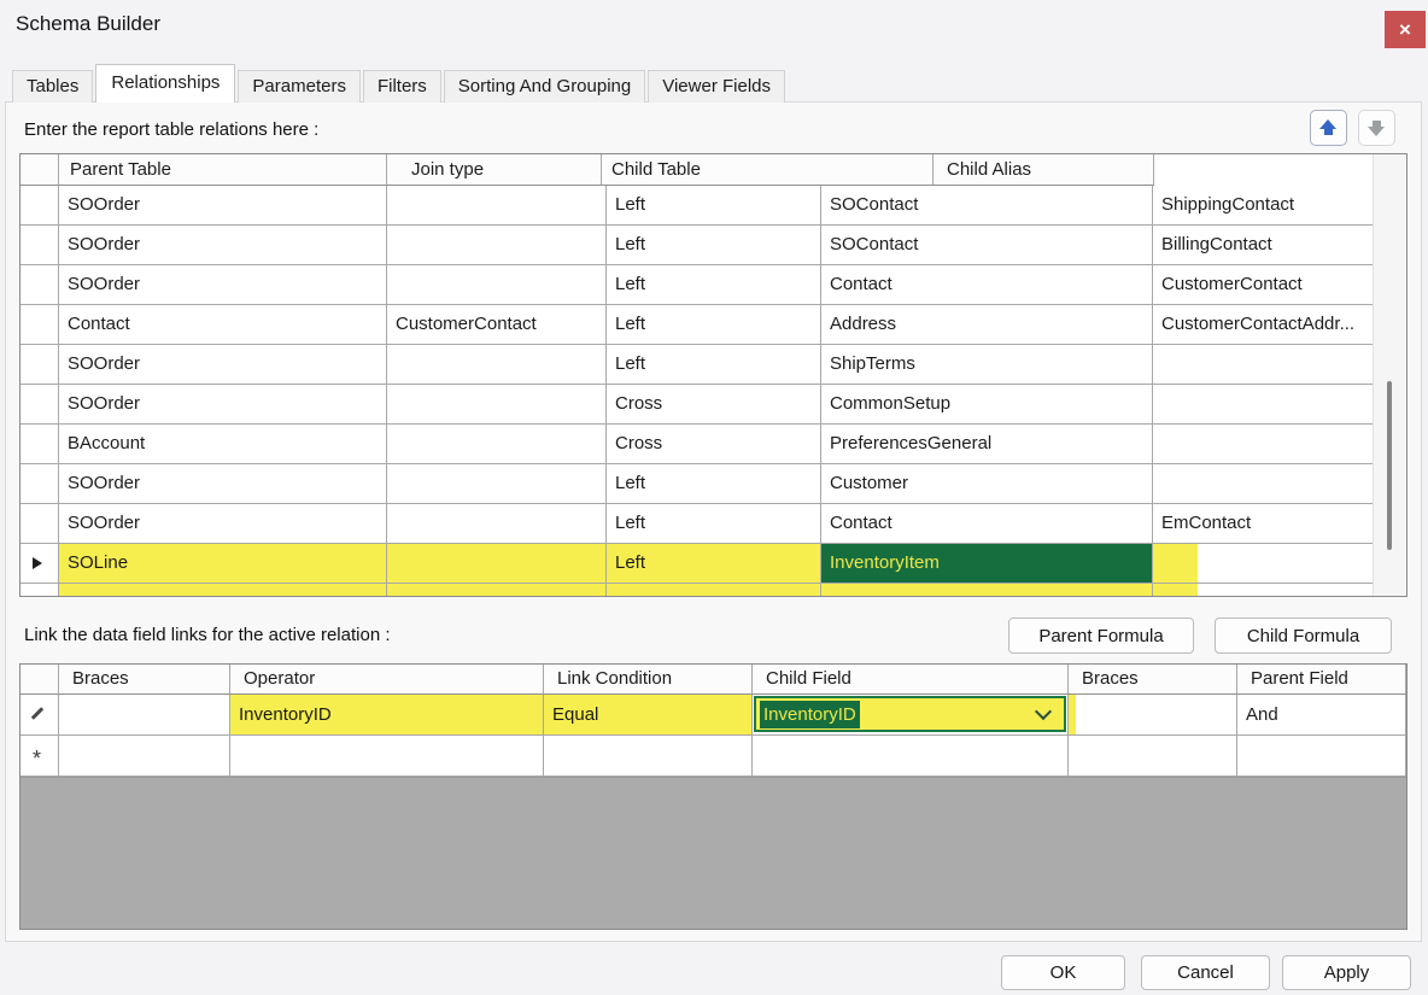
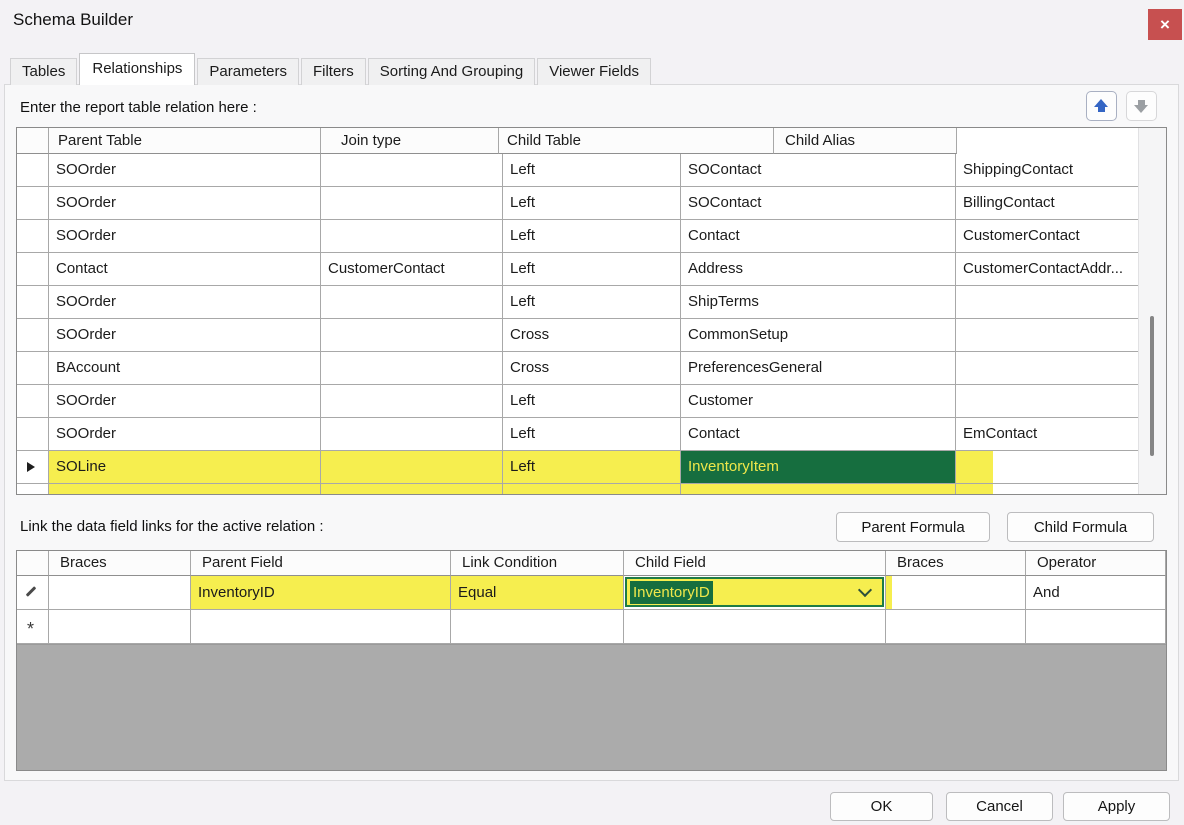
  Schema Builder
  ×
  Tables
  Relationships
  Parameters
  Filters
  Sorting And Grouping
  Viewer Fields
- Enter the report table relations here :
+ Enter the report table relation here :
  Parent Table
  Join type
  Child Table
  Child Alias
  SOOrder
  Left
  SOContact
  ShippingContact
  SOOrder
  Left
  SOContact
  BillingContact
  SOOrder
  Left
  Contact
  CustomerContact
  Contact
  CustomerContact
  Left
  Address
  CustomerContactAddr...
  SOOrder
  Left
  ShipTerms
  SOOrder
  Cross
  CommonSetup
  BAccount
  Cross
  PreferencesGeneral
  SOOrder
  Left
  Customer
  SOOrder
  Left
  Contact
  EmContact
  SOLine
  Left
  InventoryItem
  Link the data field links for the active relation :
  Parent Formula
  Child Formula
  Braces
- Operator
+ Parent Field
  Link Condition
  Child Field
  Braces
- Parent Field
+ Operator
  InventoryID
  Equal
  InventoryID
  And
  *
  OK
  Cancel
  Apply
